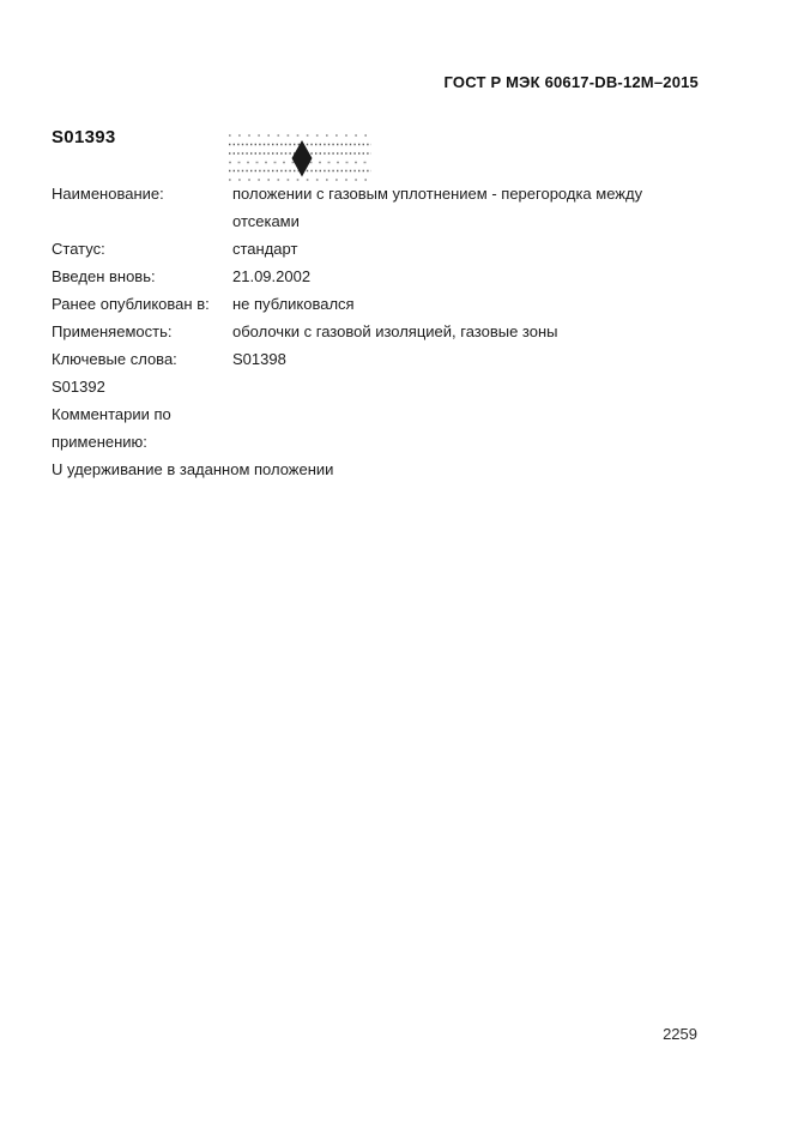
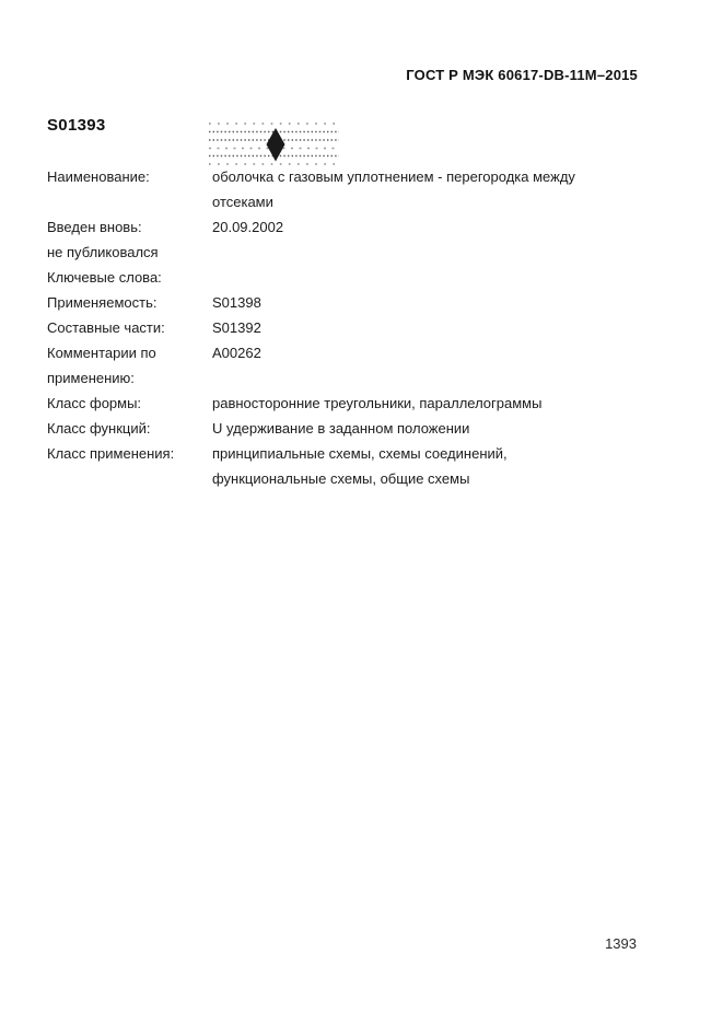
- ГОСТ Р МЭК 60617-DB-12M–2015
+ ГОСТ Р МЭК 60617-DB-11M–2015
  S01393
  Наименование:
- положении с газовым уплотнением - перегородка между отсеками
+ оболочка с газовым уплотнением - перегородка между отсеками
- Статус:
- стандарт
  Введен вновь:
- 21.09.2002
+ 20.09.2002
- Ранее опубликован в:
  не публиковался
- Применяемость:
+ Ключевые слова:
- оболочки с газовой изоляцией, газовые зоны
- Ключевые слова:
+ Применяемость:
  S01398
+ Составные части:
  S01392
  Комментарии по применению:
+ A00262
+ Класс формы:
+ равносторонние треугольники, параллелограммы
+ Класс функций:
  U удерживание в заданном положении
+ Класс применения:
+ принципиальные схемы, схемы соединений, функциональные схемы, общие схемы
- 2259
+ 1393
